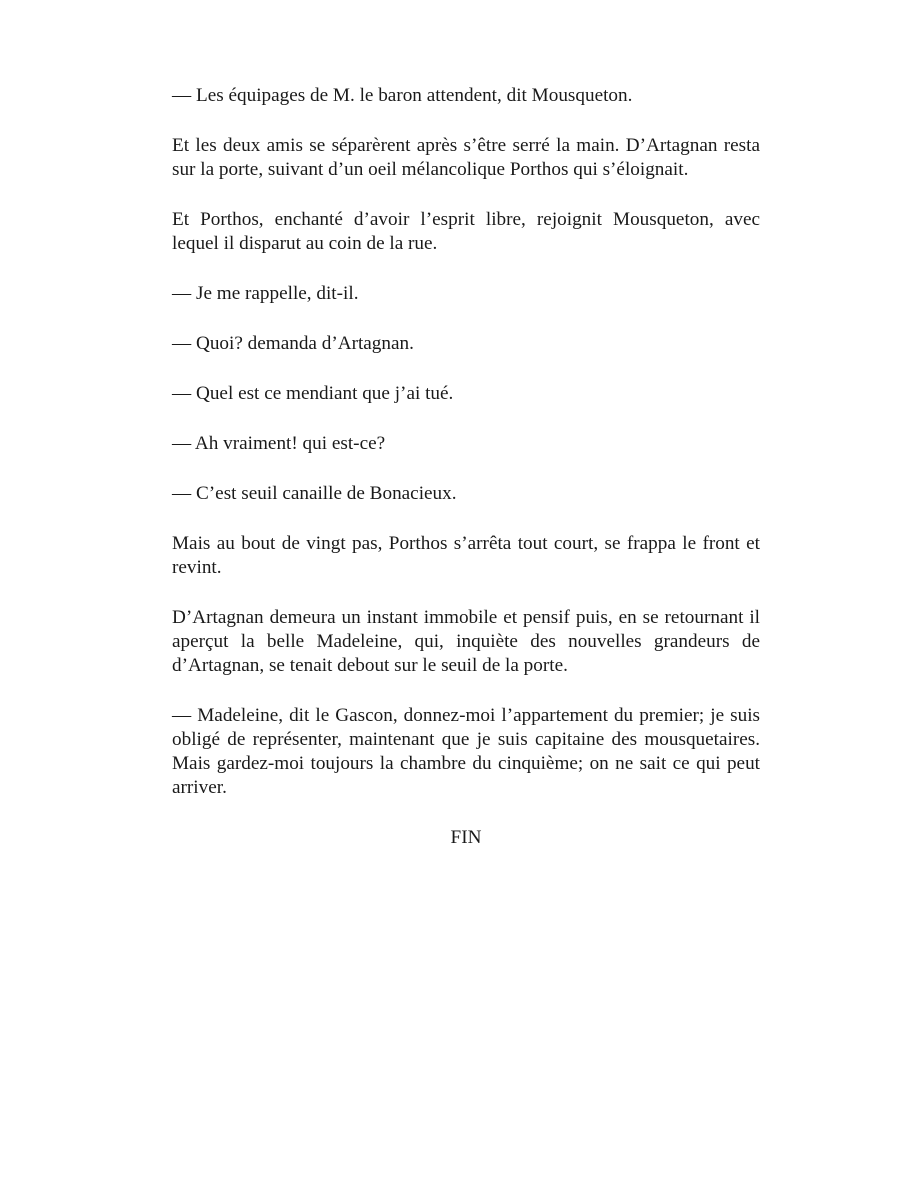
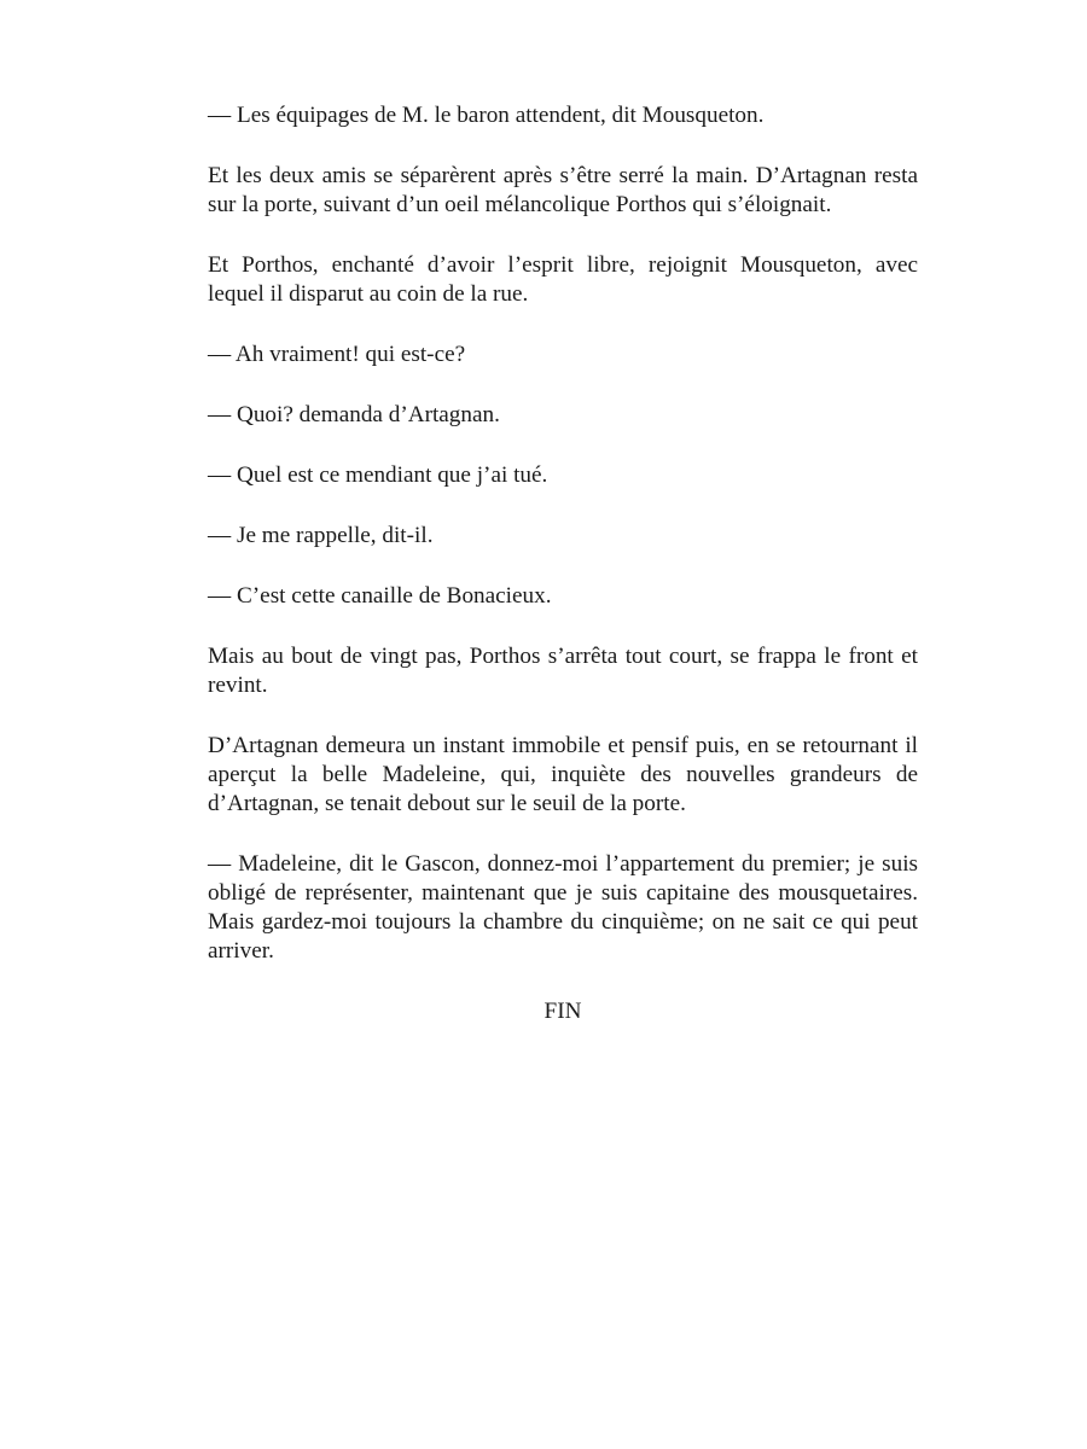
  — Les équipages de M. le baron attendent, dit Mousqueton.
  Et les deux amis se séparèrent après s’être serré la main. D’Artagnan resta sur la porte, suivant d’un oeil mélancolique Porthos qui s’éloignait.
  Et Porthos, enchanté d’avoir l’esprit libre, rejoignit Mousqueton, avec lequel il disparut au coin de la rue.
- — Je me rappelle, dit-il.
+ — Ah vraiment! qui est-ce?
  — Quoi? demanda d’Artagnan.
  — Quel est ce mendiant que j’ai tué.
- — Ah vraiment! qui est-ce?
+ — Je me rappelle, dit-il.
- — C’est seuil canaille de Bonacieux.
+ — C’est cette canaille de Bonacieux.
  Mais au bout de vingt pas, Porthos s’arrêta tout court, se frappa le front et revint.
  D’Artagnan demeura un instant immobile et pensif puis, en se retournant il aperçut la belle Madeleine, qui, inquiète des nouvelles grandeurs de d’Artagnan, se tenait debout sur le seuil de la porte.
  — Madeleine, dit le Gascon, donnez-moi l’appartement du premier; je suis obligé de représenter, maintenant que je suis capitaine des mousquetaires. Mais gardez-moi toujours la chambre du cinquième; on ne sait ce qui peut arriver.
  FIN
